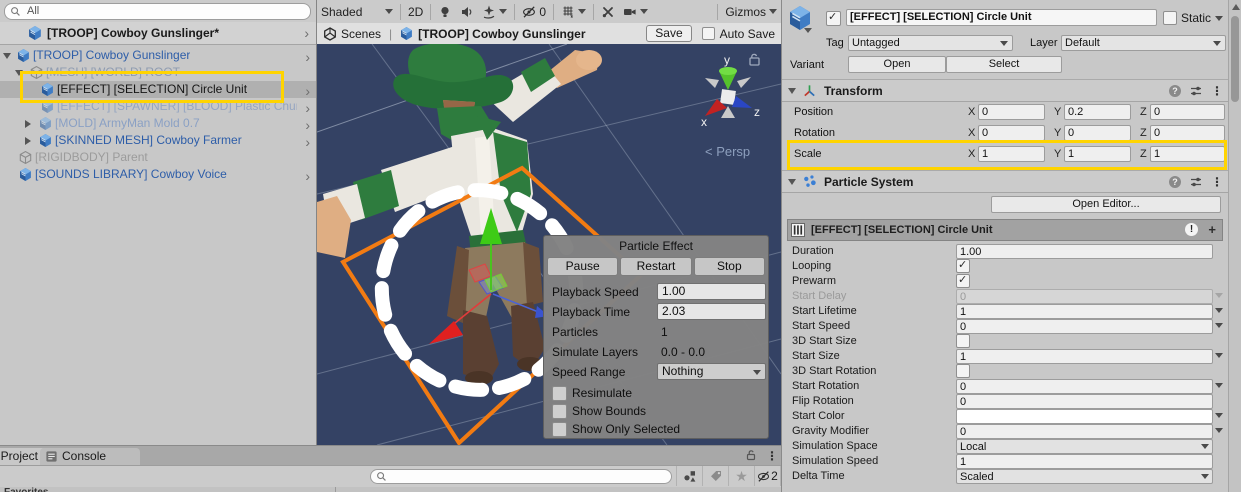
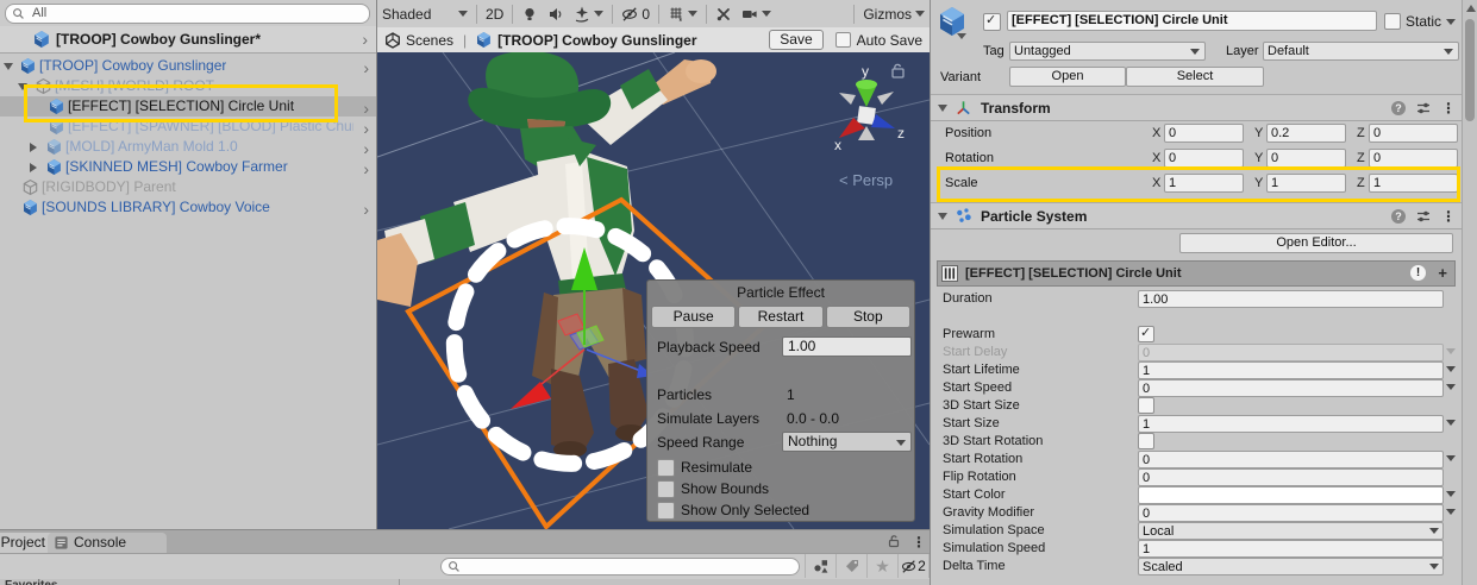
  All
  [TROOP] Cowboy Gunslinger*
  [TROOP] Cowboy Gunslinger
  [MESH] [WORLD] ROOT
  [EFFECT] [SELECTION] Circle Unit
  [EFFECT] [SPAWNER] [BLOOD] Plastic Chu
- [MOLD] ArmyMan Mold 0.7
+ [MOLD] ArmyMan Mold 1.0
  [SKINNED MESH] Cowboy Farmer
  [RIGIDBODY] Parent
  [SOUNDS LIBRARY] Cowboy Voice
  Shaded
  2D
  0
  Gizmos
  Scenes
  |
  [TROOP] Cowboy Gunslinger
  Save
  Auto Save
  x
  y
  z
  < Persp
  Particle Effect
  Pause
  Restart
  Stop
  Playback Speed
  1.00
- Playback Time
- 2.03
  Particles
  1
  Simulate Layers
  0.0 - 0.0
  Speed Range
  Nothing
  Resimulate
  Show Bounds
  Show Only Selected
  [EFFECT] [SELECTION] Circle Unit
  Static
  Tag
  Untagged
  Layer
  Default
  Variant
  Open
  Select
  Transform
  Position
  X
  0
  Y
  0.2
  Z
  0
  Rotation
  X
  0
  Y
  0
  Z
  0
  Scale
  X
  1
  Y
  1
  Z
  1
  Particle System
  Open Editor...
  [EFFECT] [SELECTION] Circle Unit
  !
  +
  Duration
  1.00
- Looping
  Prewarm
  Start Delay
  0
  Start Lifetime
  1
  Start Speed
  0
  3D Start Size
  Start Size
  1
  3D Start Rotation
  Start Rotation
  0
  Flip Rotation
  0
  Start Color
  Gravity Modifier
  0
  Simulation Space
  Local
  Simulation Speed
  1
  Delta Time
  Scaled
  Project
  Console
  ★
  2
